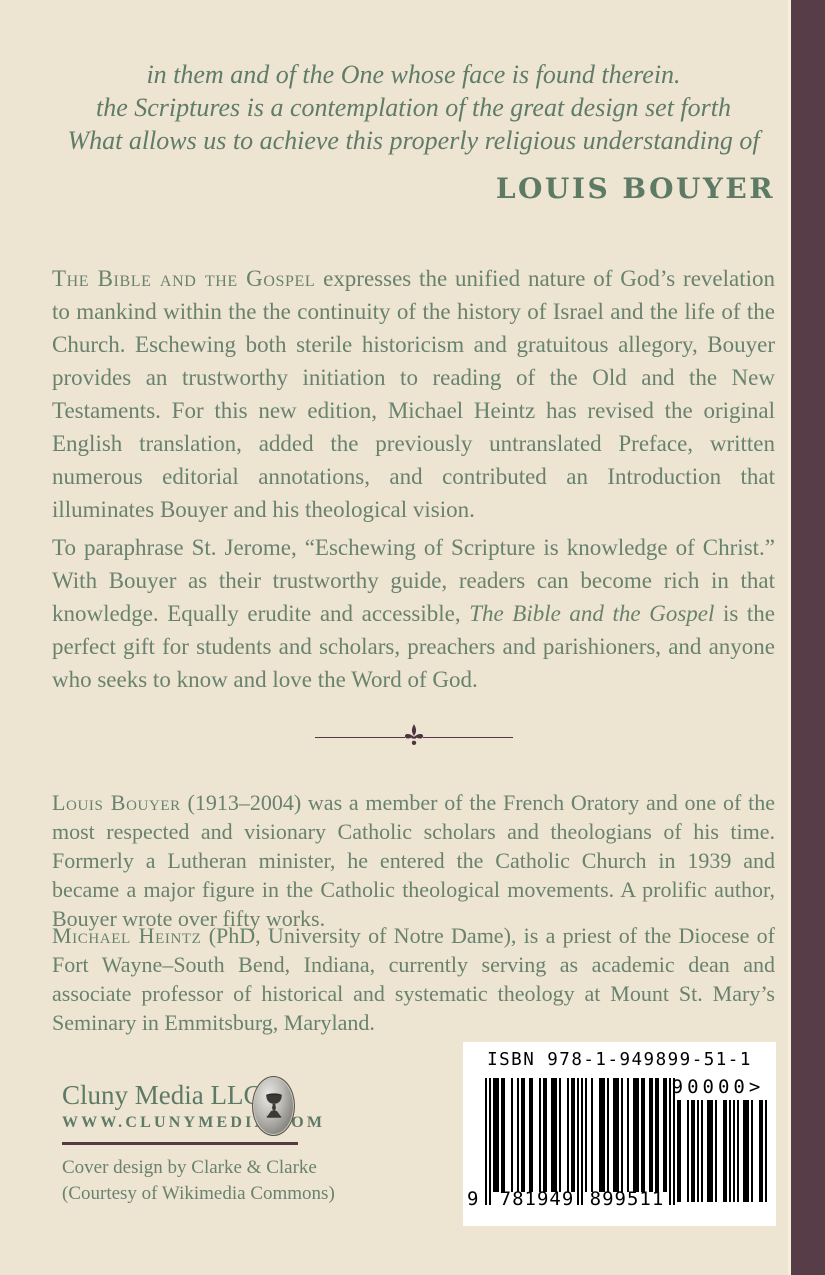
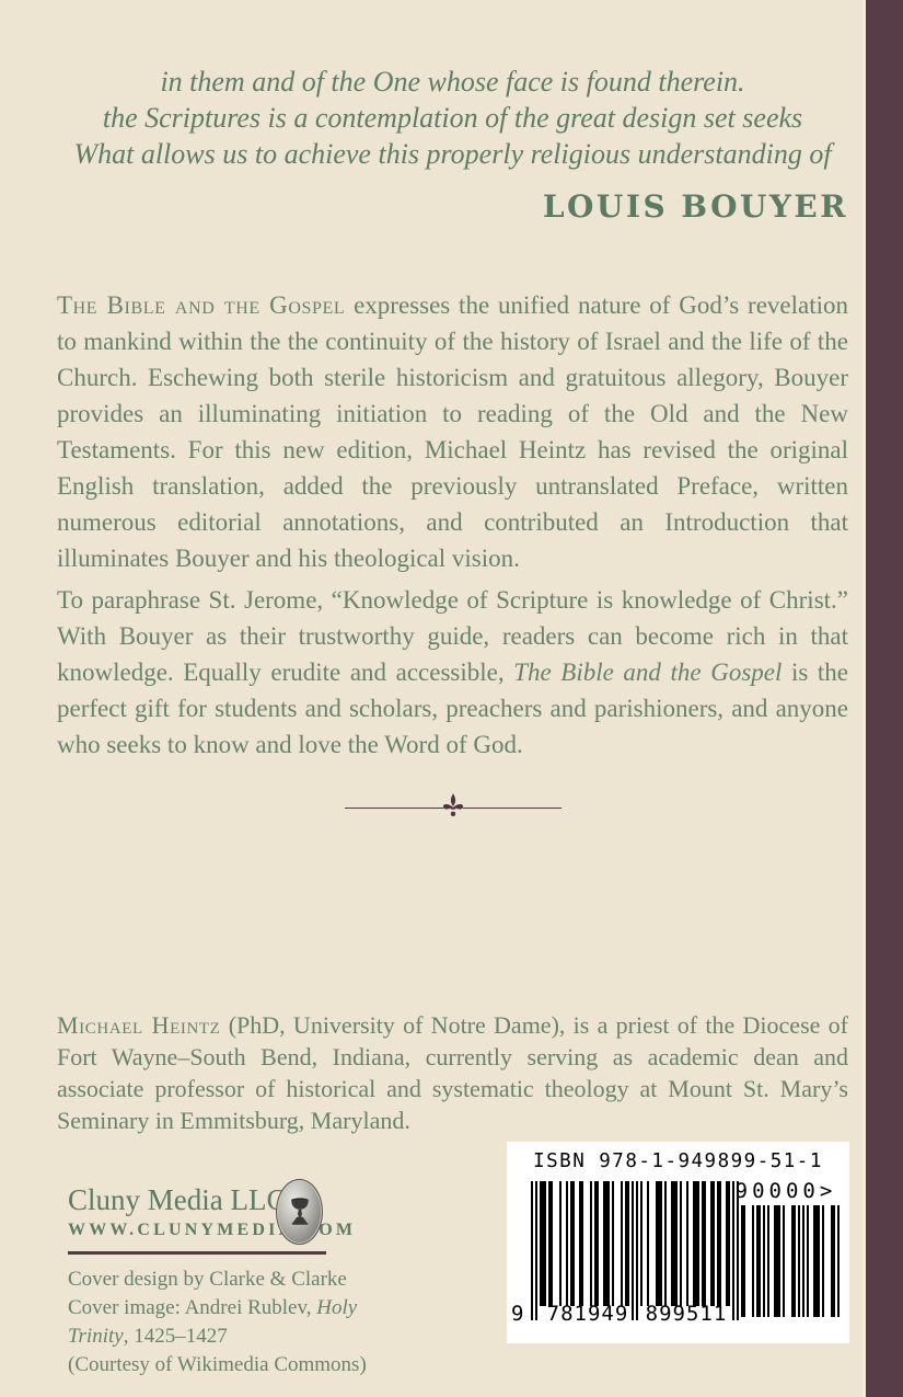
  in them and of the One whose face is found therein.
- the Scriptures is a contemplation of the great design set forth
+ the Scriptures is a contemplation of the great design set seeks
  What allows us to achieve this properly religious understanding of
  LOUIS BOUYER
- The Bible and the Gospel expresses the unified nature of God’s revelation to mankind within the the continuity of the history of Israel and the life of the Church. Eschewing both sterile historicism and gratuitous allegory, Bouyer provides an trustworthy initiation to reading of the Old and the New Testaments. For this new edition, Michael Heintz has revised the original English translation, added the previously untranslated Preface, written numerous editorial annotations, and contributed an Introduction that illuminates Bouyer and his theological vision.
+ The Bible and the Gospel expresses the unified nature of God’s revelation to mankind within the the continuity of the history of Israel and the life of the Church. Eschewing both sterile historicism and gratuitous allegory, Bouyer provides an illuminating initiation to reading of the Old and the New Testaments. For this new edition, Michael Heintz has revised the original English translation, added the previously untranslated Preface, written numerous editorial annotations, and contributed an Introduction that illuminates Bouyer and his theological vision.
- To paraphrase St. Jerome, “Eschewing of Scripture is knowledge of Christ.” With Bouyer as their trustworthy guide, readers can become rich in that knowledge. Equally erudite and accessible, The Bible and the Gospel is the perfect gift for students and scholars, preachers and parishioners, and anyone who seeks to know and love the Word of God.
+ To paraphrase St. Jerome, “Knowledge of Scripture is knowledge of Christ.” With Bouyer as their trustworthy guide, readers can become rich in that knowledge. Equally erudite and accessible, The Bible and the Gospel is the perfect gift for students and scholars, preachers and parishioners, and anyone who seeks to know and love the Word of God.
- Louis Bouyer (1913–2004) was a member of the French Oratory and one of the most respected and visionary Catholic scholars and theologians of his time. Formerly a Lutheran minister, he entered the Catholic Church in 1939 and became a major figure in the Catholic theological movements. A prolific author, Bouyer wrote over fifty works.
  Michael Heintz (PhD, University of Notre Dame), is a priest of the Diocese of Fort Wayne–South Bend, Indiana, currently serving as academic dean and associate professor of historical and systematic theology at Mount St. Mary’s Seminary in Emmitsburg, Maryland.
  Cluny Media LL
  WWW.CLUNYMEDIOM
  Cover design by Clarke & Clarke
+ Cover image: Andrei Rublev, Holy Trinity, 1425–1427
  (Courtesy of Wikimedia Commons)
  ISBN 978-1-949899-51-1
  90000>
  9
  781949
  899511
